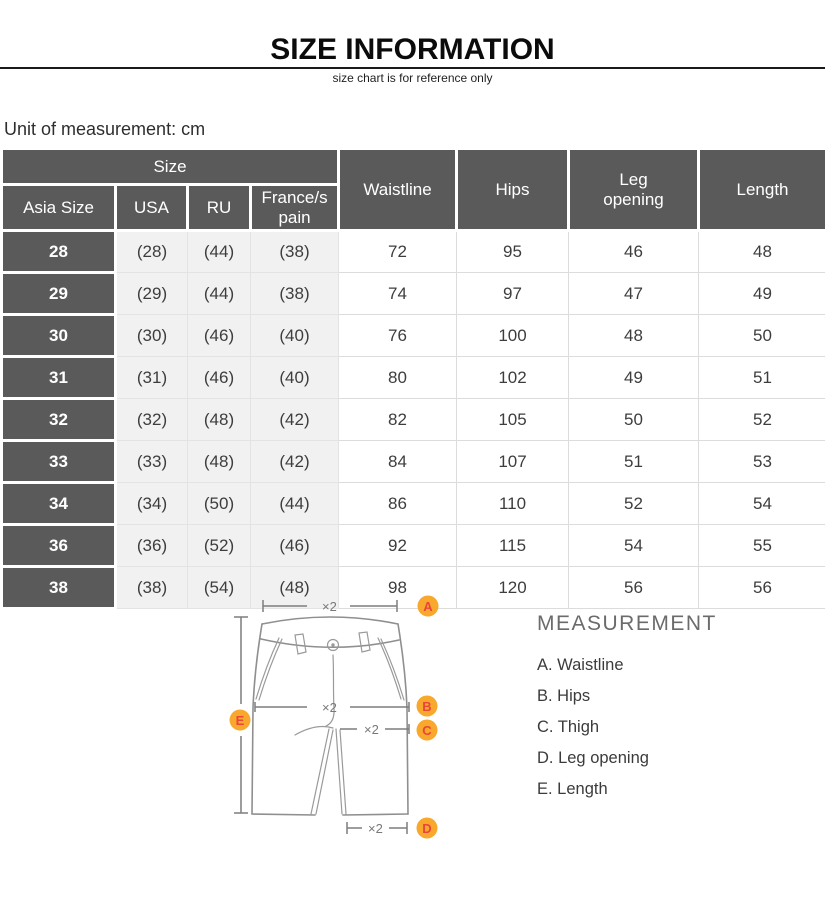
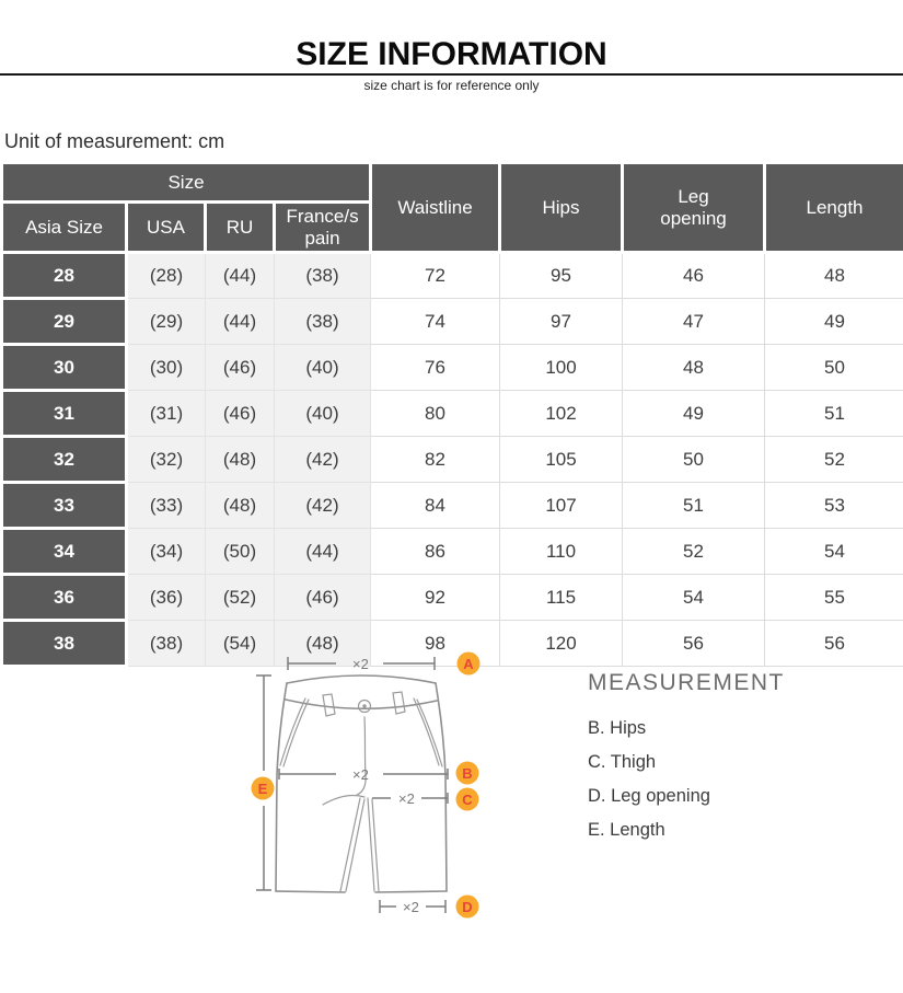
  SIZE INFORMATION
  size chart is for reference only
  Unit of measurement: cm
  Size	Waistline	Hips	Leg opening	Length
  Asia Size	USA	RU	France/s pain
  28	(28)	(44)	(38)	72	95	46	48
  29	(29)	(44)	(38)	74	97	47	49
  30	(30)	(46)	(40)	76	100	48	50
  31	(31)	(46)	(40)	80	102	49	51
  32	(32)	(48)	(42)	82	105	50	52
  33	(33)	(48)	(42)	84	107	51	53
  34	(34)	(50)	(44)	86	110	52	54
  36	(36)	(52)	(46)	92	115	54	55
  38	(38)	(54)	(48)	98	120	56	56
  ×2
  ×2
  ×2
  ×2
  A
  B
  C
  D
  E
  MEASUREMENT
- A. Waistline
  B. Hips
  C. Thigh
  D. Leg opening
  E. Length
